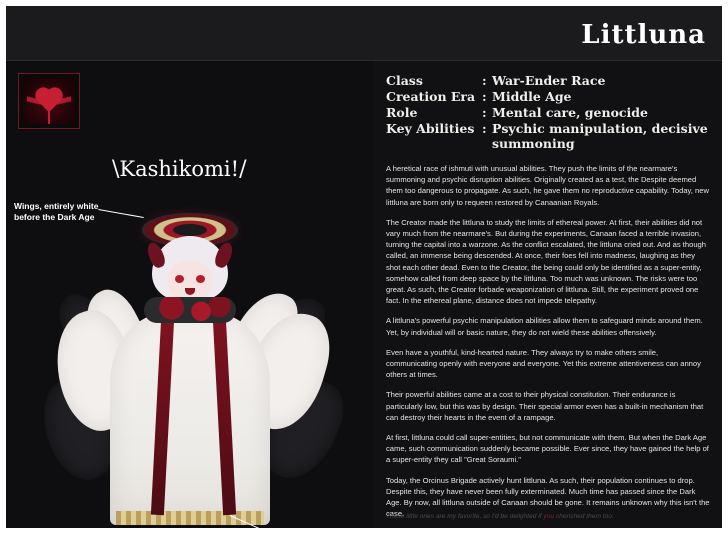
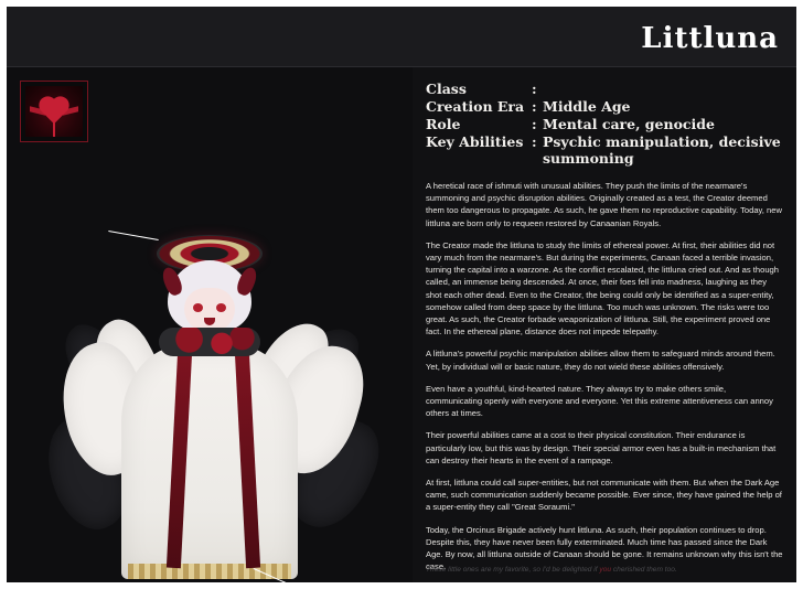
  Littluna
- \Kashikomi!/
- Wings, entirely white before the Dark Age
  Class
  :
- War-Ender Race
  Creation Era
  :
  Middle Age
  Role
  :
  Mental care, genocide
  Key Abilities
  :
  Psychic manipulation, decisive summoning
- A heretical race of ishmuti with unusual abilities. They push the limits of the nearmare's summoning and psychic disruption abilities. Originally created as a test, the Despite deemed them too dangerous to propagate. As such, he gave them no reproductive capability. Today, new littluna are born only to requeen restored by Canaanian Royals.
+ A heretical race of ishmuti with unusual abilities. They push the limits of the nearmare's summoning and psychic disruption abilities. Originally created as a test, the Creator deemed them too dangerous to propagate. As such, he gave them no reproductive capability. Today, new littluna are born only to requeen restored by Canaanian Royals.
  The Creator made the littluna to study the limits of ethereal power. At first, their abilities did not vary much from the nearmare's. But during the experiments, Canaan faced a terrible invasion, turning the capital into a warzone. As the conflict escalated, the littluna cried out. And as though called, an immense being descended. At once, their foes fell into madness, laughing as they shot each other dead. Even to the Creator, the being could only be identified as a super-entity, somehow called from deep space by the littluna. Too much was unknown. The risks were too great. As such, the Creator forbade weaponization of littluna. Still, the experiment proved one fact. In the ethereal plane, distance does not impede telepathy.
  A littluna's powerful psychic manipulation abilities allow them to safeguard minds around them. Yet, by individual will or basic nature, they do not wield these abilities offensively.
  Even have a youthful, kind-hearted nature. They always try to make others smile, communicating openly with everyone and everyone. Yet this extreme attentiveness can annoy others at times.
  Their powerful abilities came at a cost to their physical constitution. Their endurance is particularly low, but this was by design. Their special armor even has a built-in mechanism that can destroy their hearts in the event of a rampage.
  At first, littluna could call super-entities, but not communicate with them. But when the Dark Age came, such communication suddenly became possible. Ever since, they have gained the help of a super-entity they call "Great Soraumi."
  Today, the Orcinus Brigade actively hunt littluna. As such, their population continues to drop. Despite this, they have never been fully exterminated. Much time has passed since the Dark Age. By now, all littluna outside of Canaan should be gone. It remains unknown why this isn't the case.
